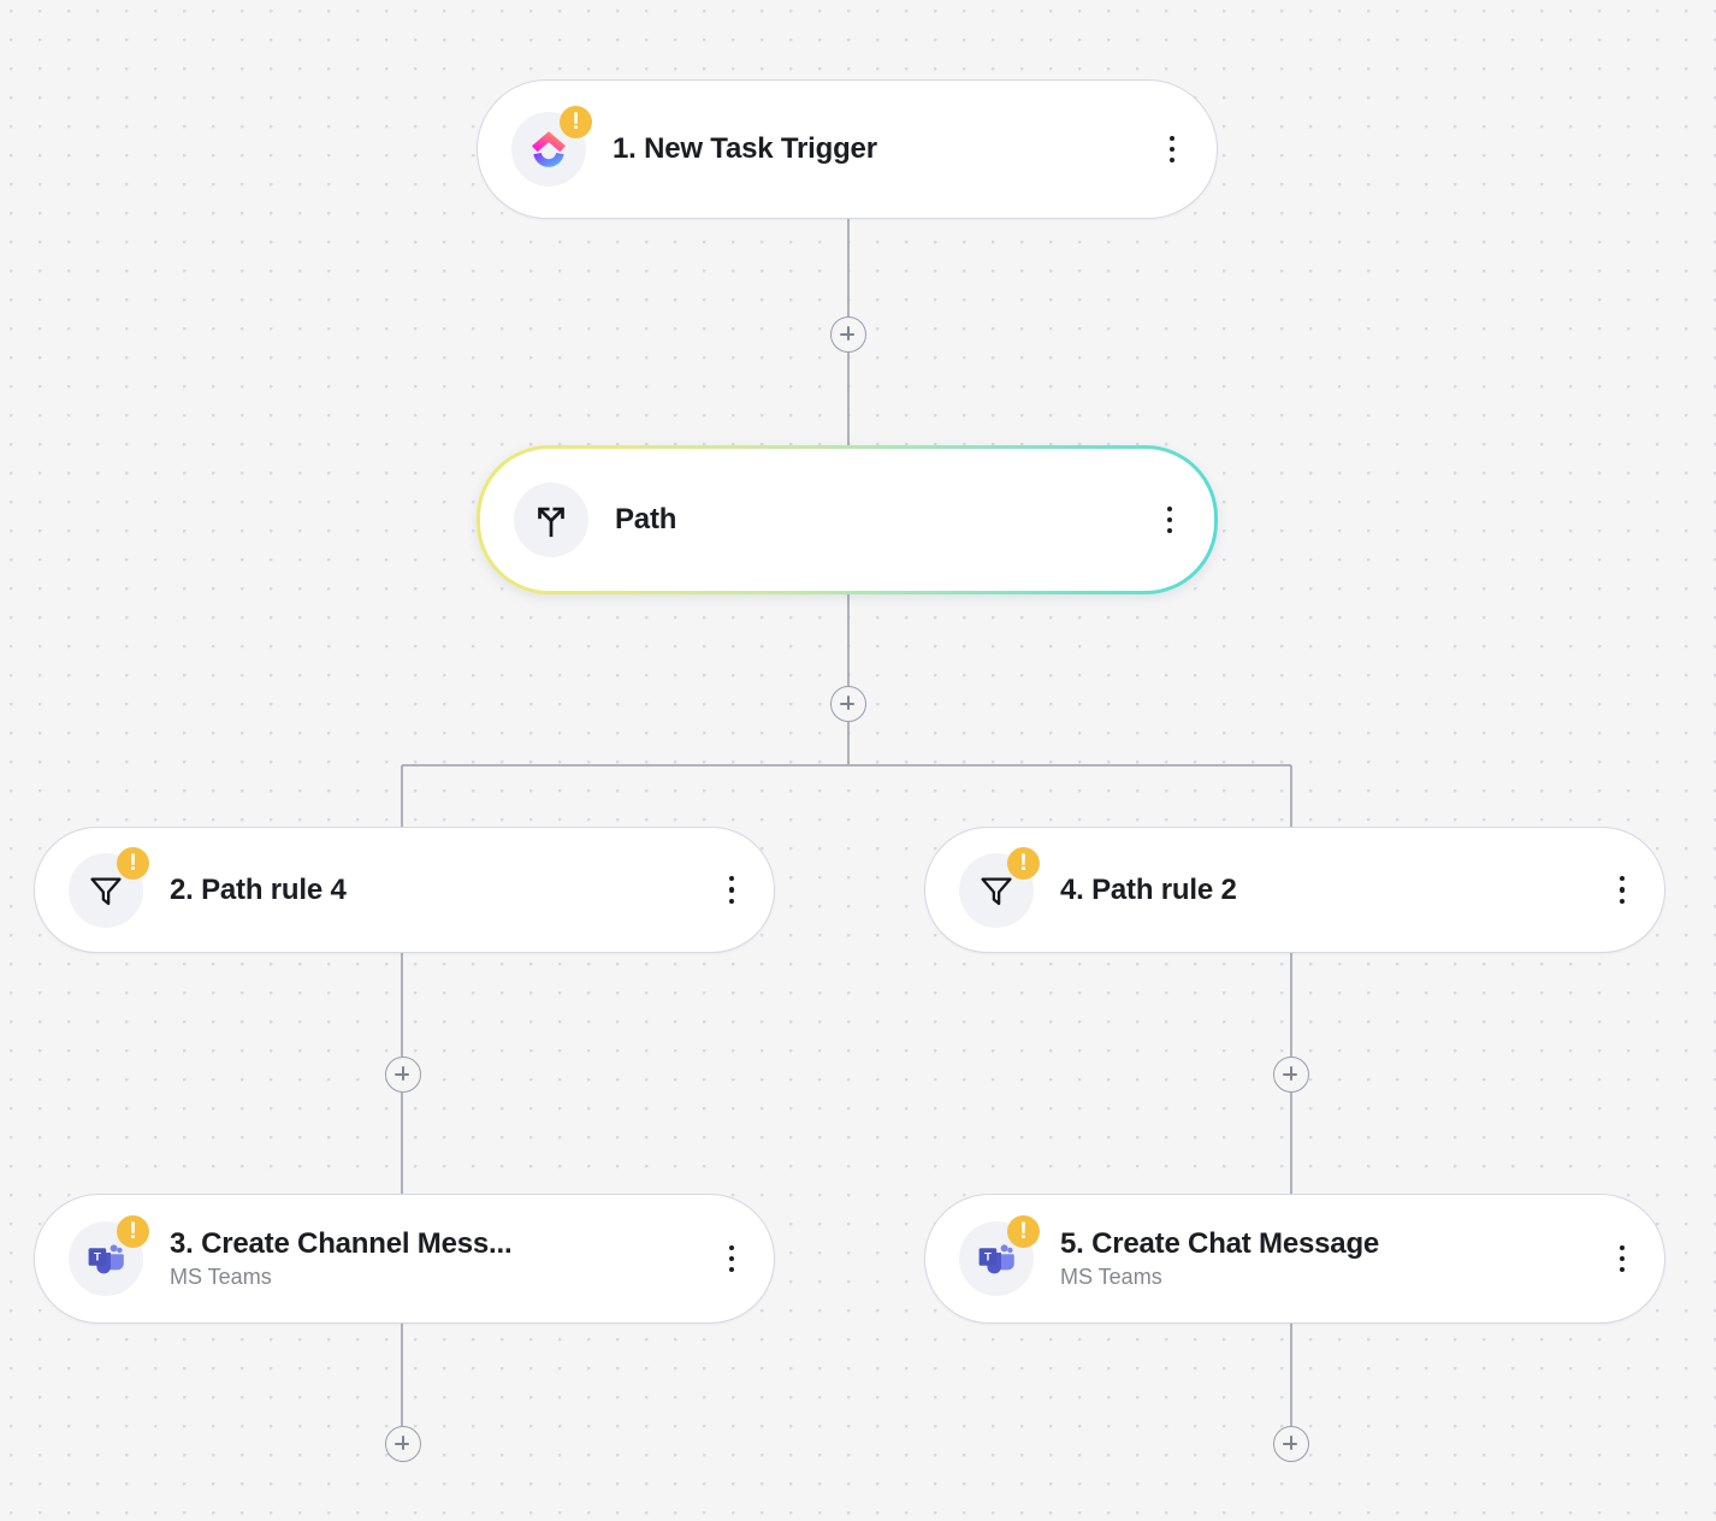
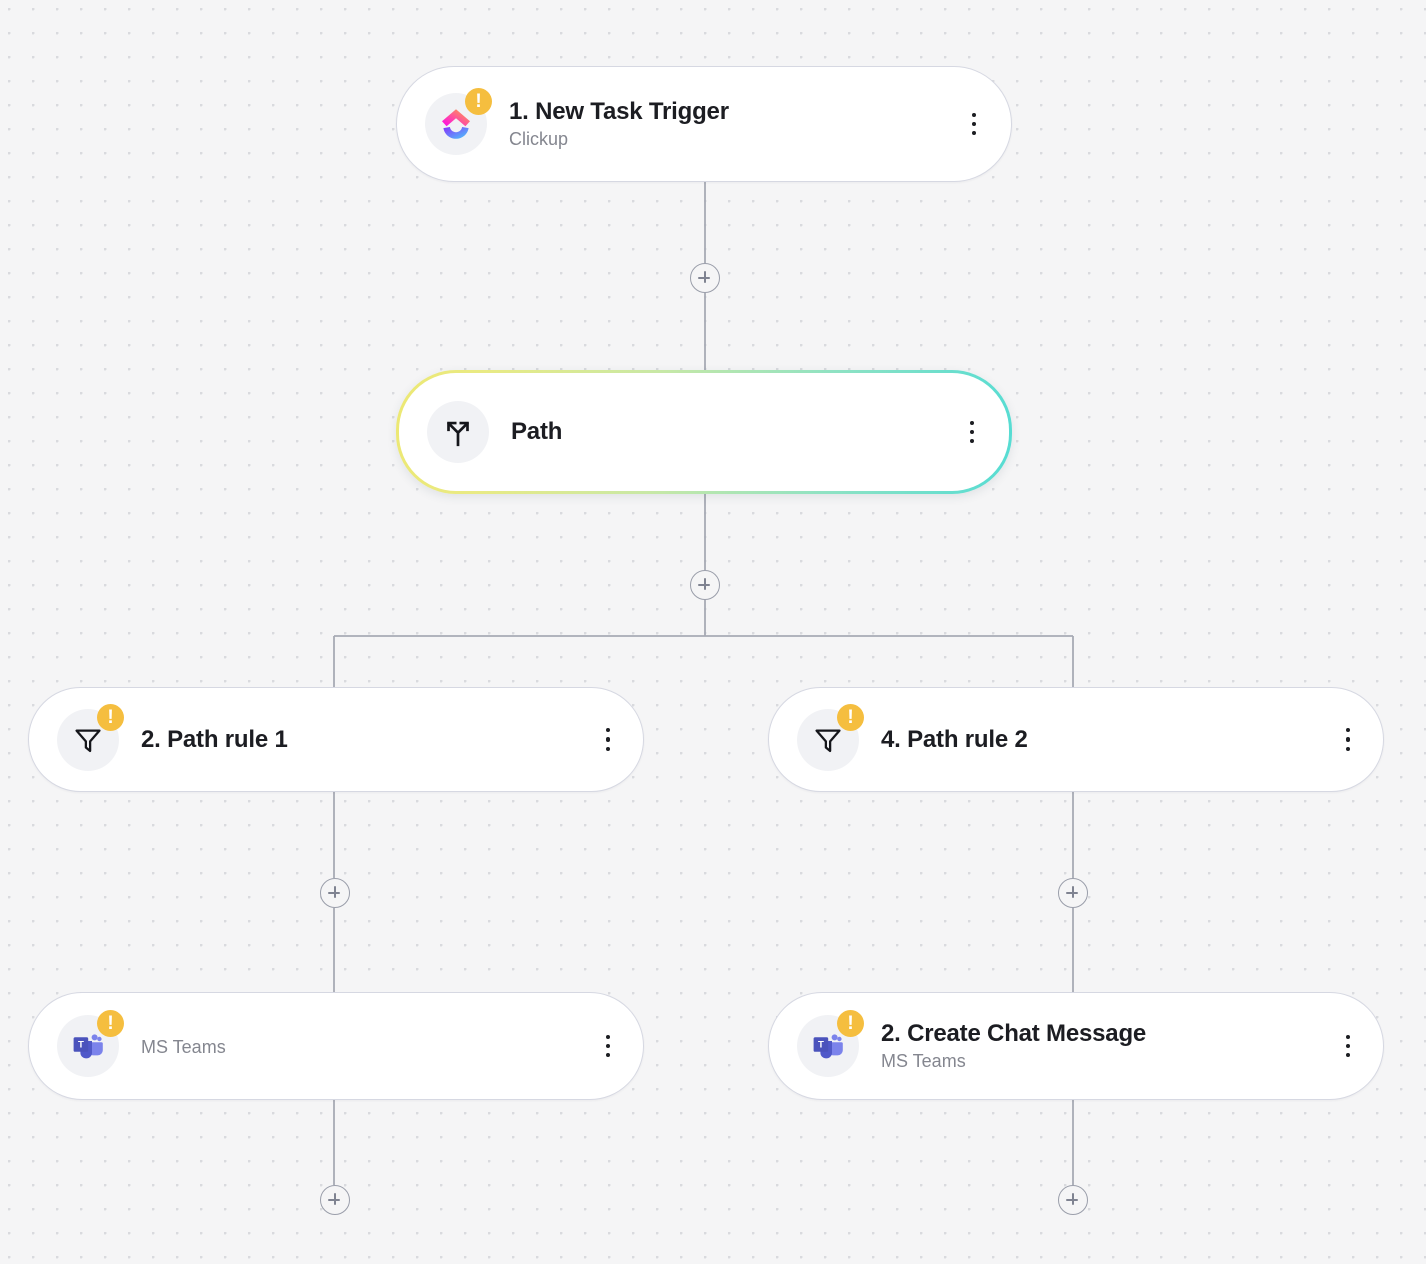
  !
  1. New Task Trigger
+ Clickup
  Path
  !
- 2. Path rule 4
+ 2. Path rule 1
  !
  4. Path rule 2
  T
  !
- 3. Create Channel Mess...
  MS Teams
  T
  !
- 5. Create Chat Message
+ 2. Create Chat Message
  MS Teams
